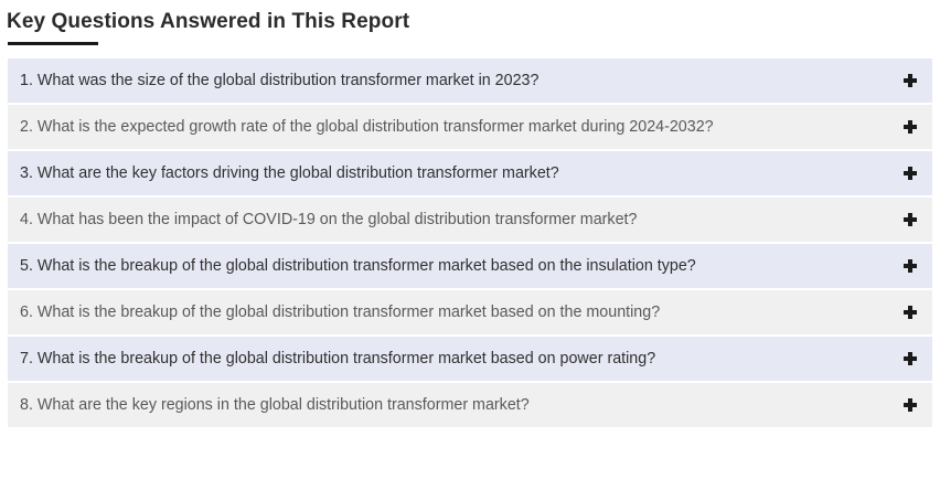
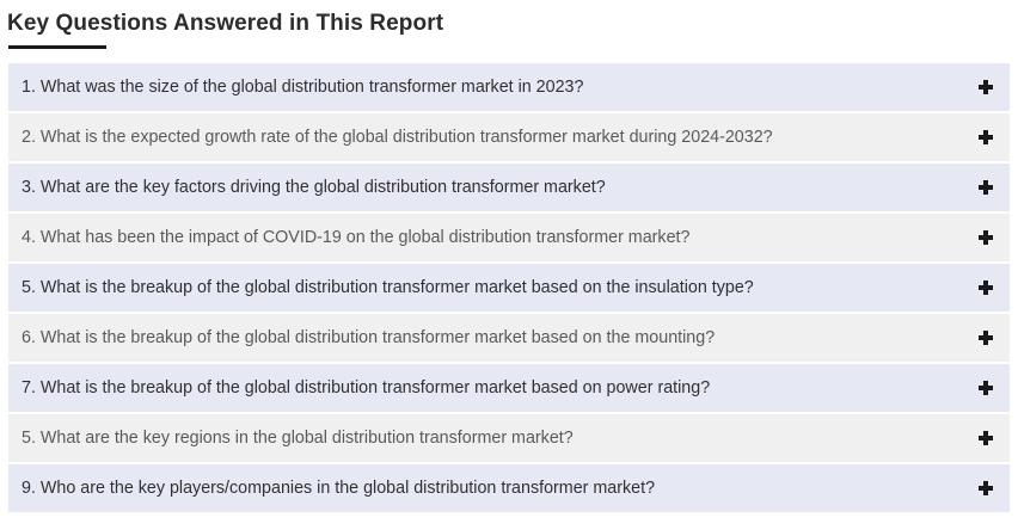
  Key Questions Answered in This Report
  1. What was the size of the global distribution transformer market in 2023?
  2. What is the expected growth rate of the global distribution transformer market during 2024-2032?
  3. What are the key factors driving the global distribution transformer market?
  4. What has been the impact of COVID-19 on the global distribution transformer market?
  5. What is the breakup of the global distribution transformer market based on the insulation type?
  6. What is the breakup of the global distribution transformer market based on the mounting?
  7. What is the breakup of the global distribution transformer market based on power rating?
- 8. What are the key regions in the global distribution transformer market?
+ 5. What are the key regions in the global distribution transformer market?
+ 9. Who are the key players/companies in the global distribution transformer market?
